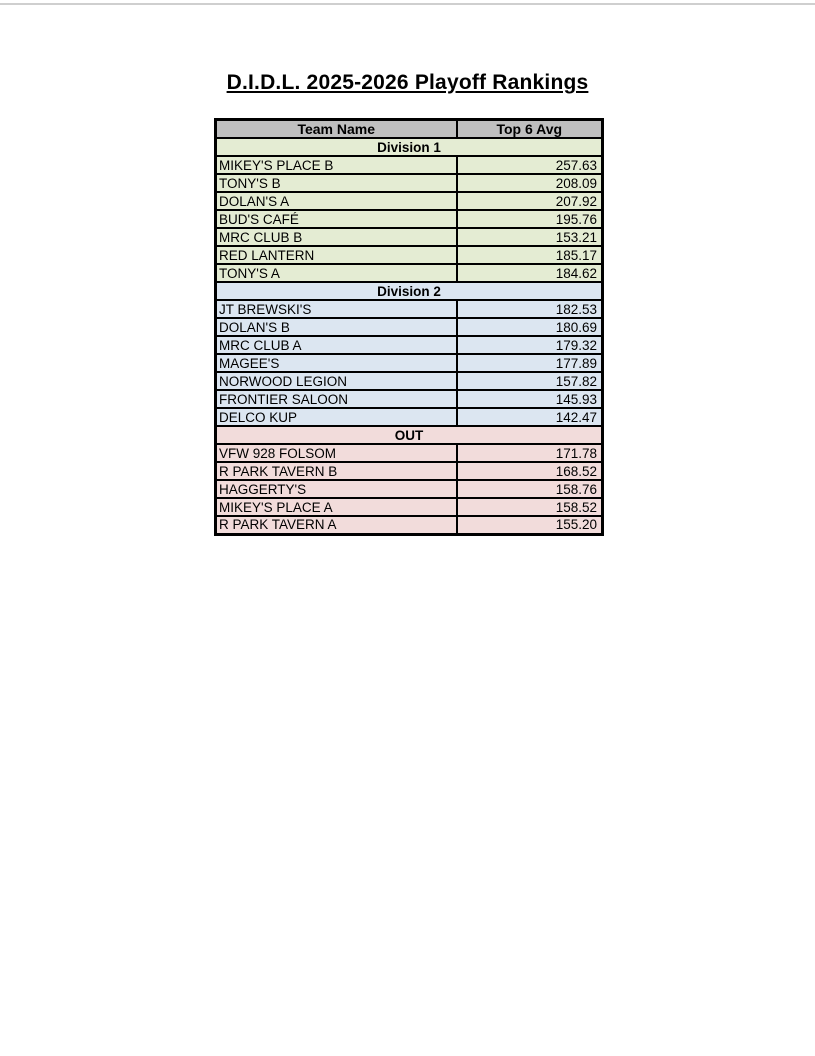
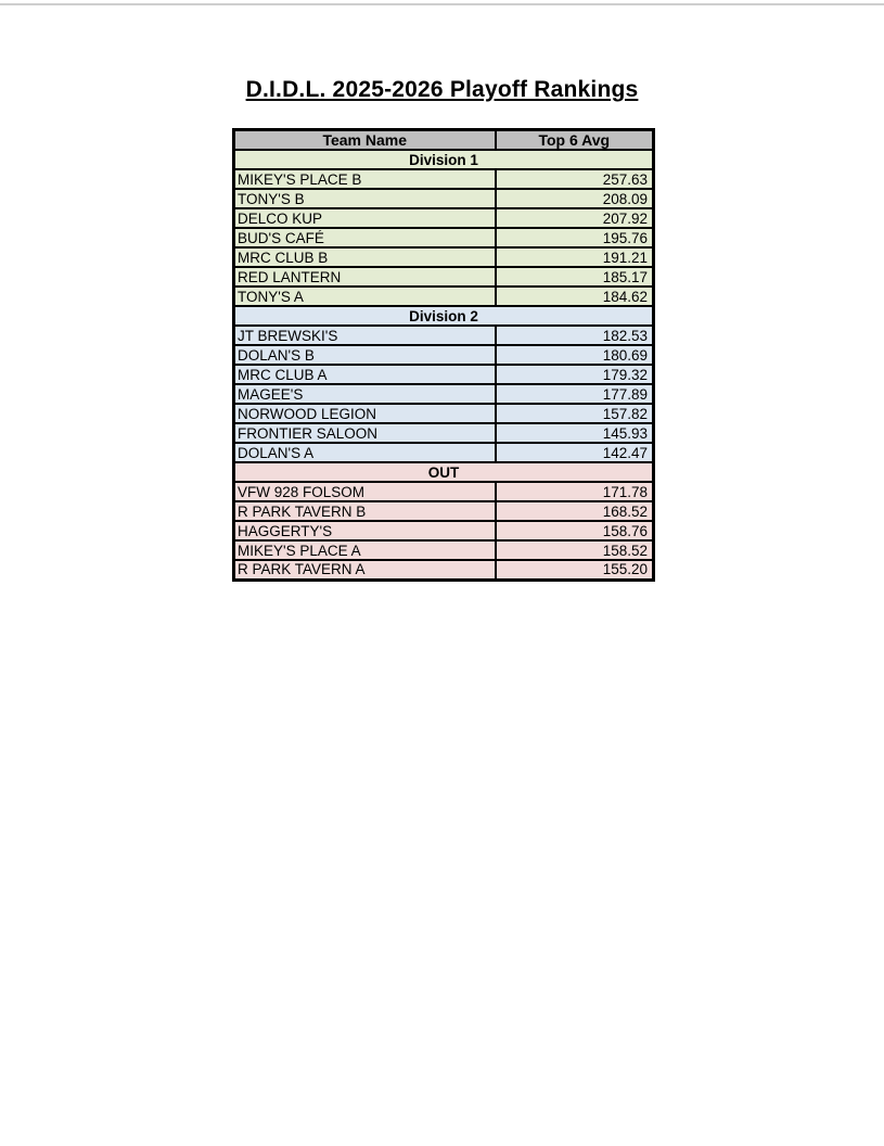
  D.I.D.L. 2025-2026 Playoff Rankings
  Team Name	Top 6 Avg
  Division 1
  MIKEY'S PLACE B	257.63
  TONY'S B	208.09
- DOLAN'S A	207.92
+ DELCO KUP	207.92
  BUD'S CAFÉ	195.76
- MRC CLUB B	153.21
+ MRC CLUB B	191.21
  RED LANTERN	185.17
  TONY'S A	184.62
  Division 2
  JT BREWSKI'S	182.53
  DOLAN'S B	180.69
  MRC CLUB A	179.32
  MAGEE'S	177.89
  NORWOOD LEGION	157.82
  FRONTIER SALOON	145.93
- DELCO KUP	142.47
+ DOLAN'S A	142.47
  OUT
  VFW 928 FOLSOM	171.78
  R PARK TAVERN B	168.52
  HAGGERTY'S	158.76
  MIKEY'S PLACE A	158.52
  R PARK TAVERN A	155.20
